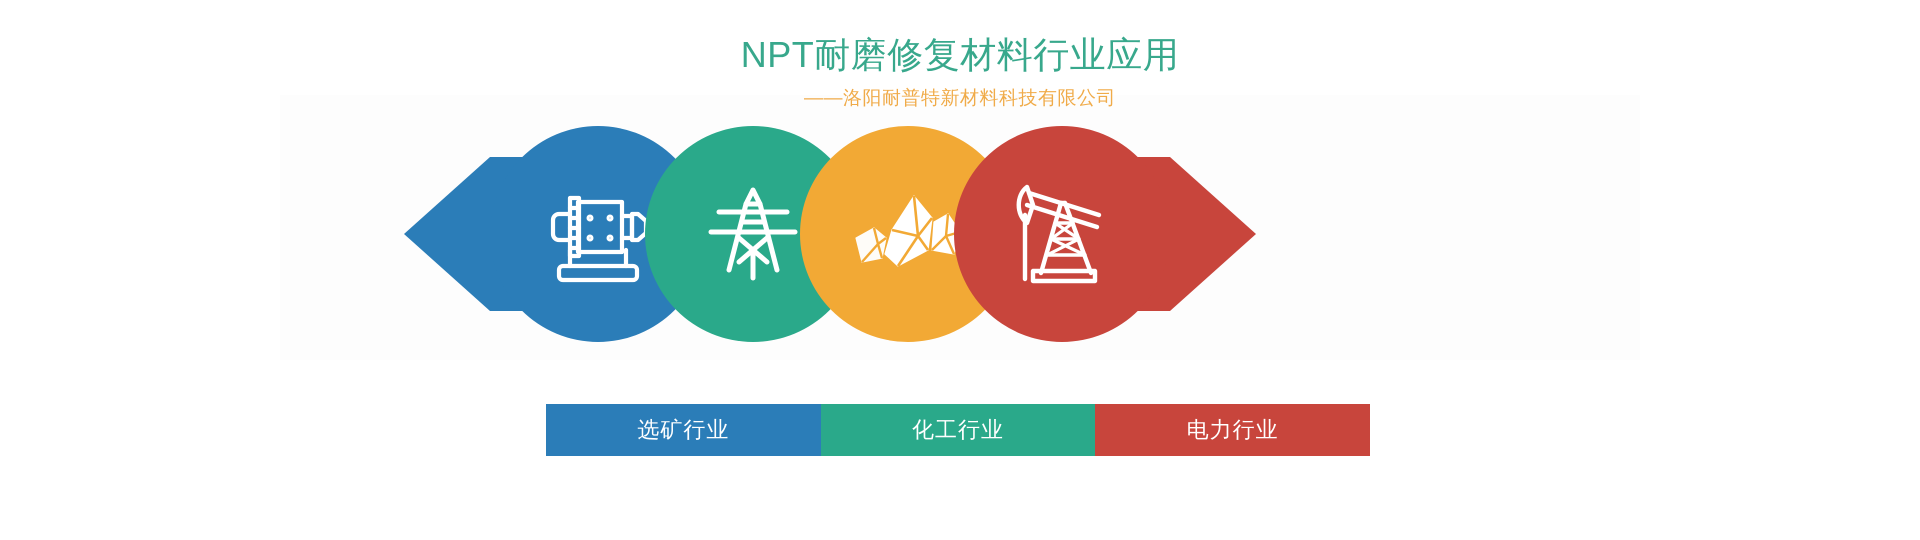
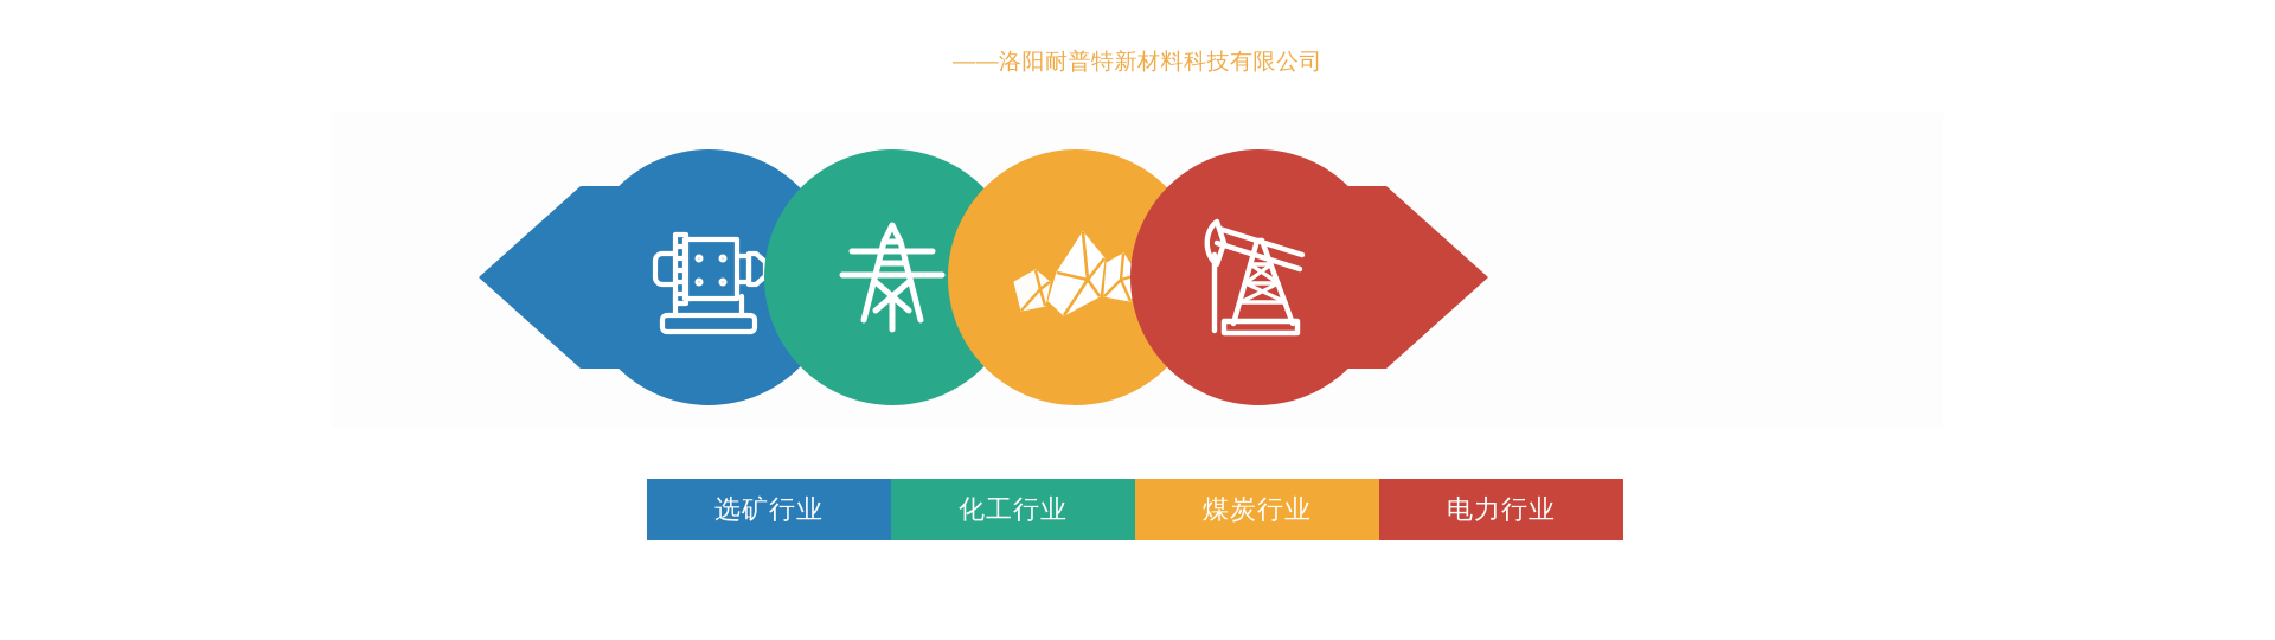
- NPT耐磨修复材料行业应用
  ——洛阳耐普特新材料科技有限公司
  选矿行业
  化工行业
+ 煤炭行业
  电力行业
